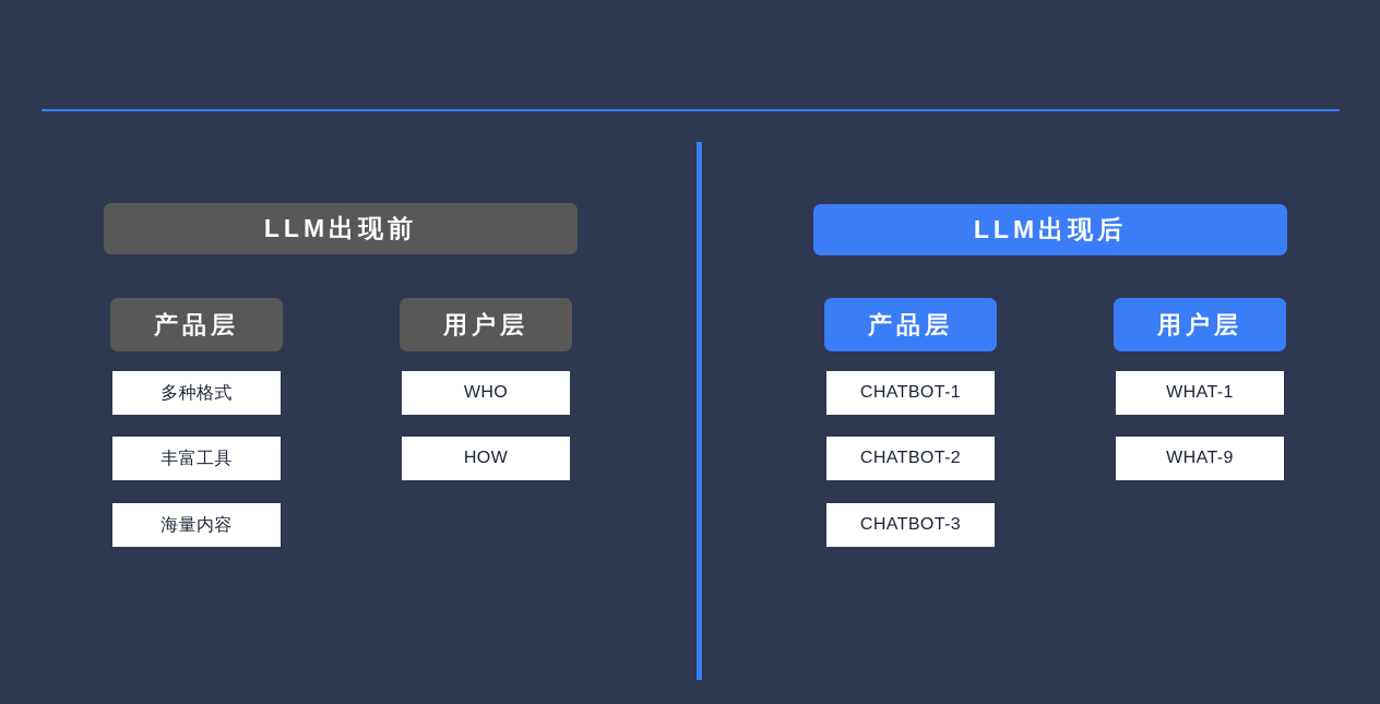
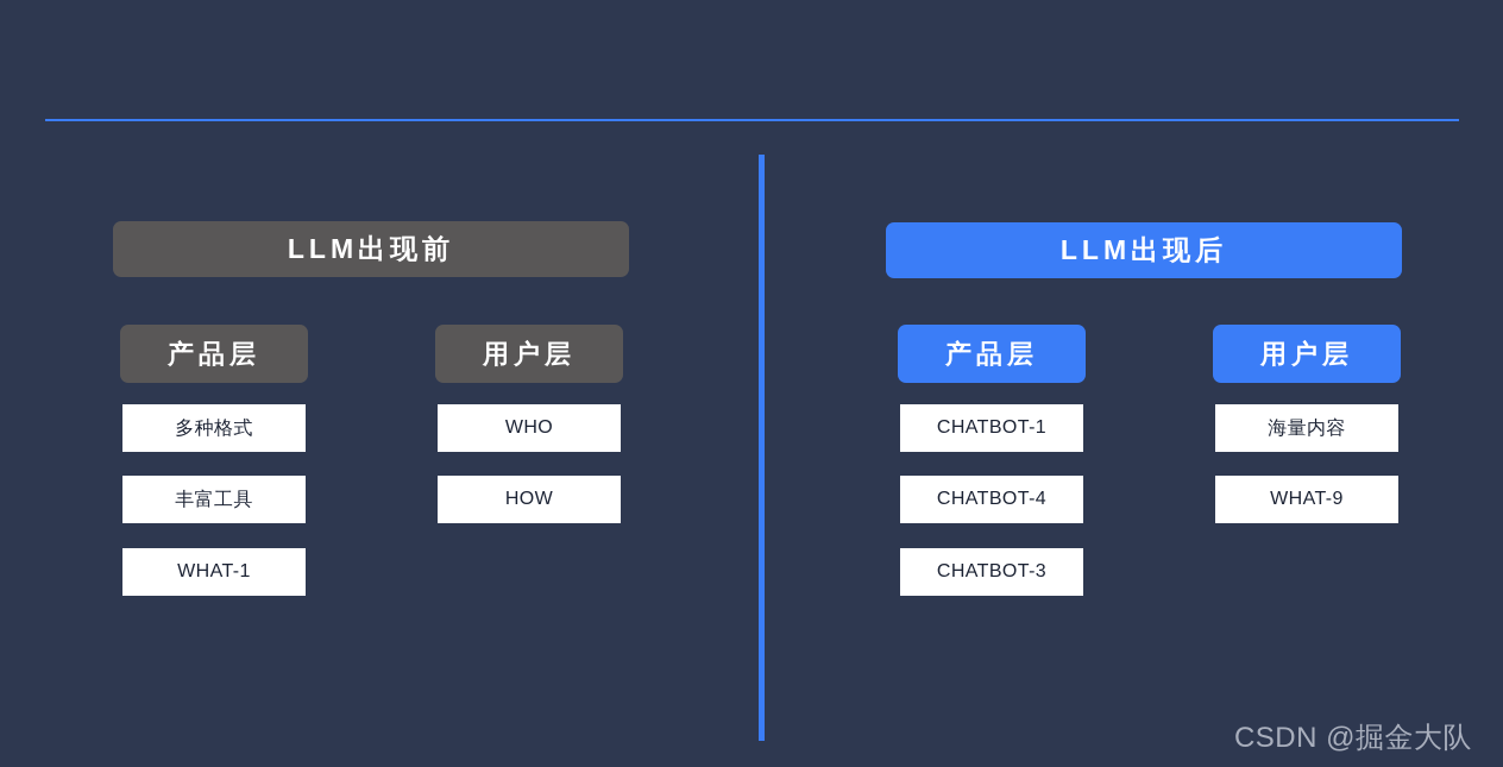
  LLM出现前
  产品层
  多种格式
  丰富工具
- 海量内容
+ WHAT-1
  用户层
  WHO
  HOW
  LLM出现后
  产品层
  CHATBOT-1
- CHATBOT-2
+ CHATBOT-4
  CHATBOT-3
  用户层
- WHAT-1
+ 海量内容
  WHAT-9
+ CSDN @掘金大队
